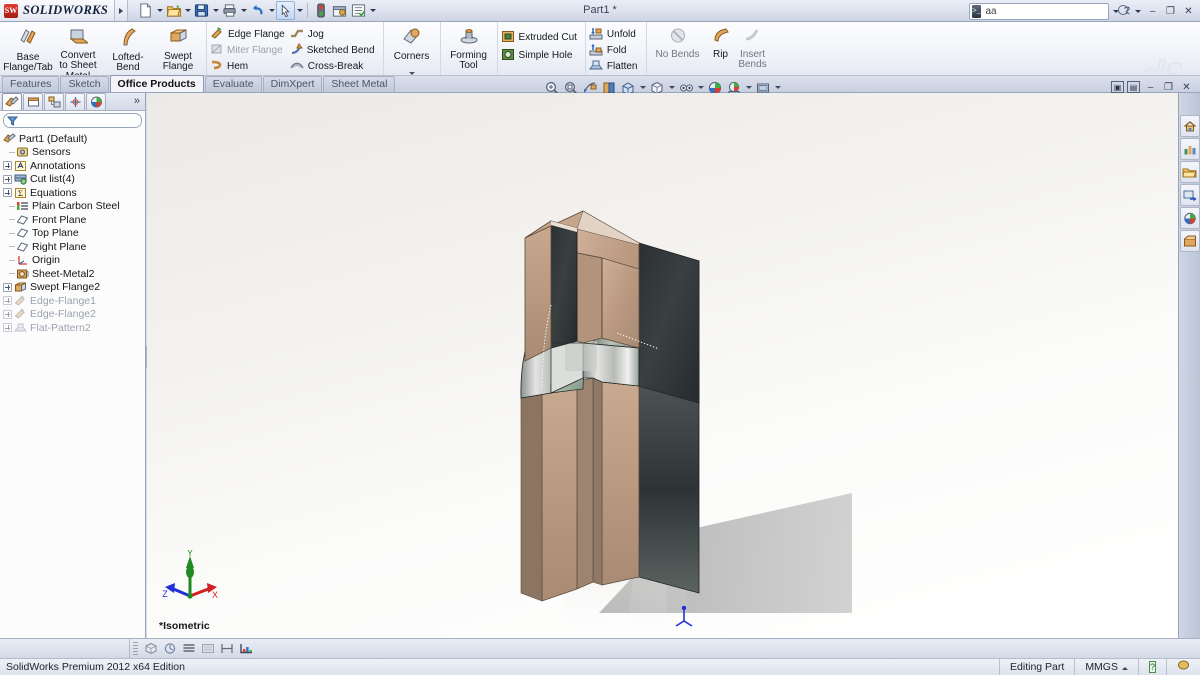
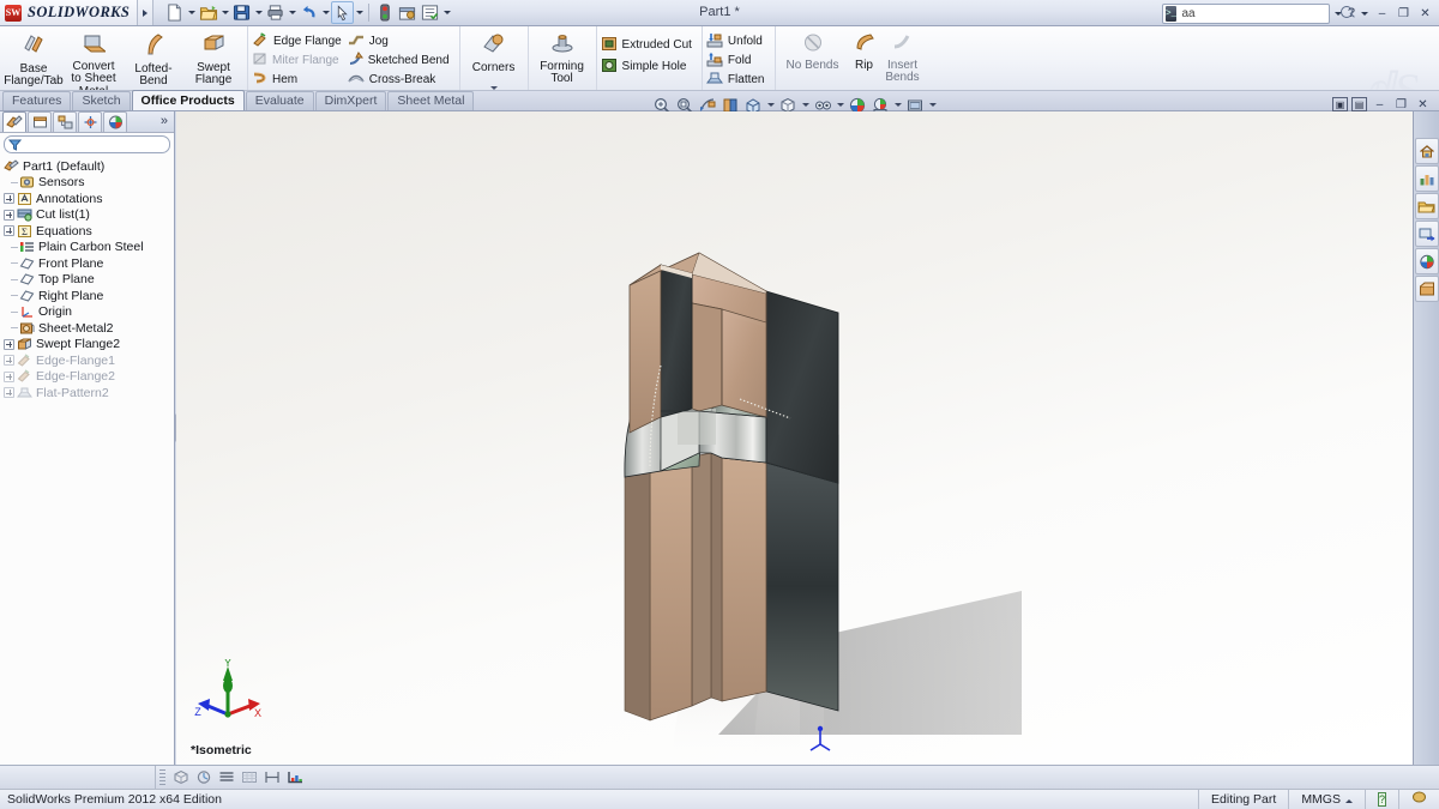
  SW
  SOLIDWORKS
  Part1 *
  >_
  aa
  –
  ❐
  ✕
  Base
  Flange/Tab
  Convert
  to Sheet
  Lofted-Bend
  Swept
  Flange
  Edge Flange
  Miter Flange
  Hem
  Jog
  Sketched Bend
  Cross-Break
  Corners
  Forming
  Tool
  Extruded Cut
  Simple Hole
  Unfold
  Fold
  Flatten
  No Bends
  Rip
  Insert
  Bends
  Features
  Sketch
  Office Products
  Evaluate
  DimXpert
  Sheet Metal
  ▣
  ▤
  –
  ❐
  ✕
  »
  Part1 (Default)
  Sensors
  Annotations
- Cut list(4)
+ Cut list(1)
  Σ
  Equations
  Plain Carbon Steel
  Front Plane
  Top Plane
  Right Plane
  Origin
  Sheet-Metal2
  Swept Flange2
  Edge-Flange1
  Edge-Flange2
  Flat-Pattern2
  Y
  X
  Z
  *Isometric
  SolidWorks Premium 2012 x64 Edition
  Editing Part
  MMGS
  ?
